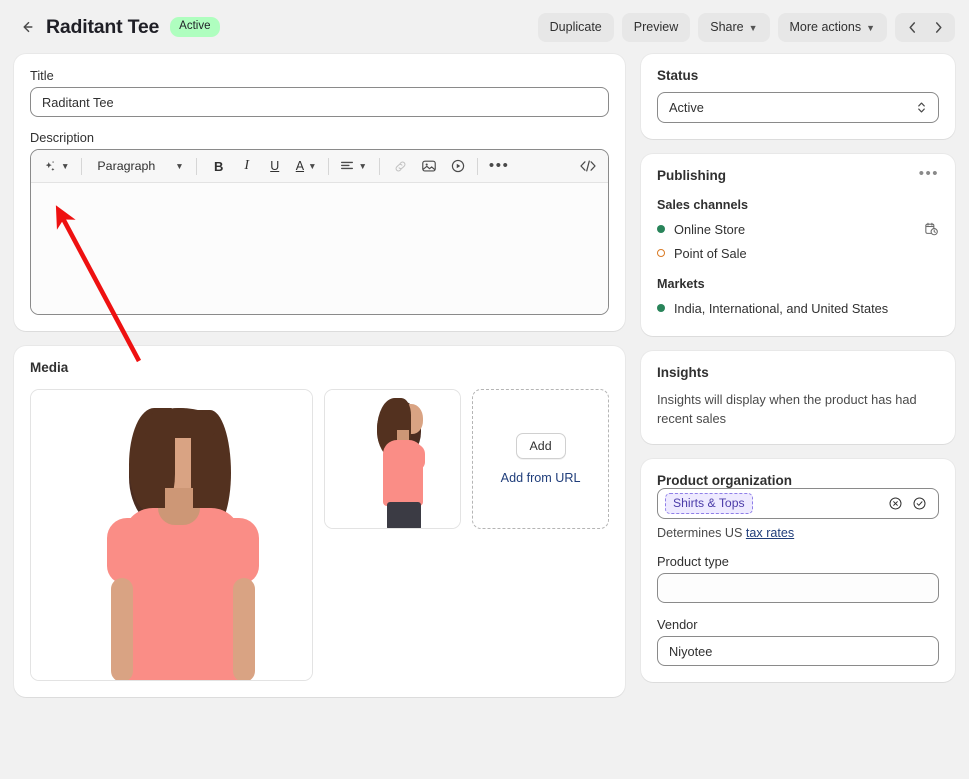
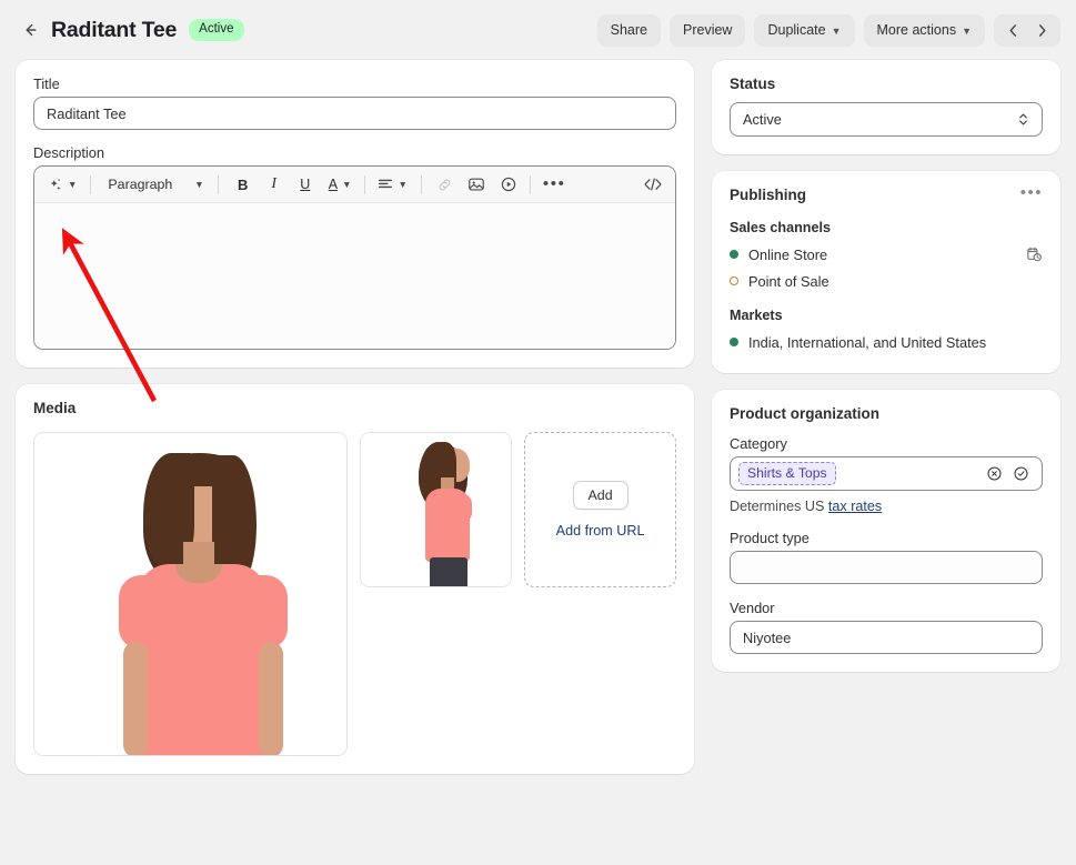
  Raditant Tee
  Active
- Duplicate
+ Share
  Preview
- Share
+ Duplicate
  ▼
  More actions
  ▼
  Title
  Raditant Tee
  Description
  ▼
  Paragraph
  ▼
  B
  I
  U
  A
  ▼
  ▼
  •••
  Media
  Add
  Add from URL
  Status
  Active
  Publishing
  •••
  Sales channels
  Online Store
  Point of Sale
  Markets
  India, International, and United States
- Insights
- Insights will display when the product has had recent sales
  Product organization
+ Category
  Shirts & Tops
  Determines US tax rates
  Product type
  Vendor
  Niyotee
